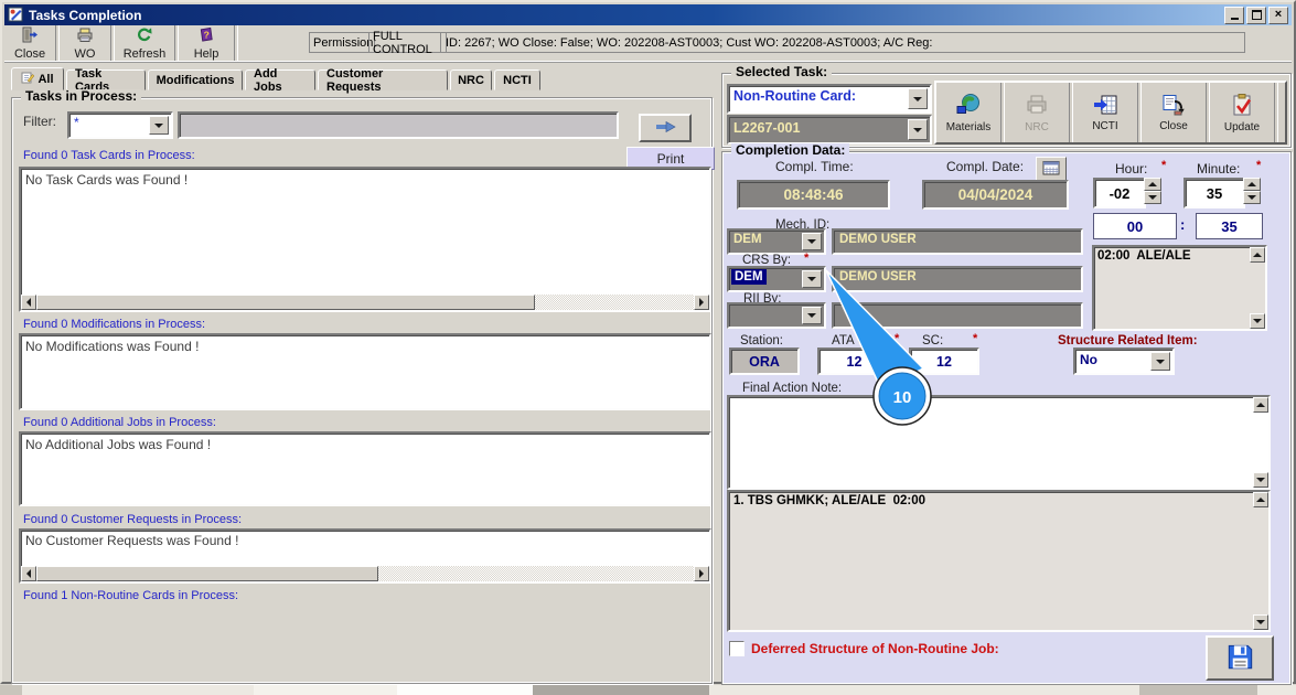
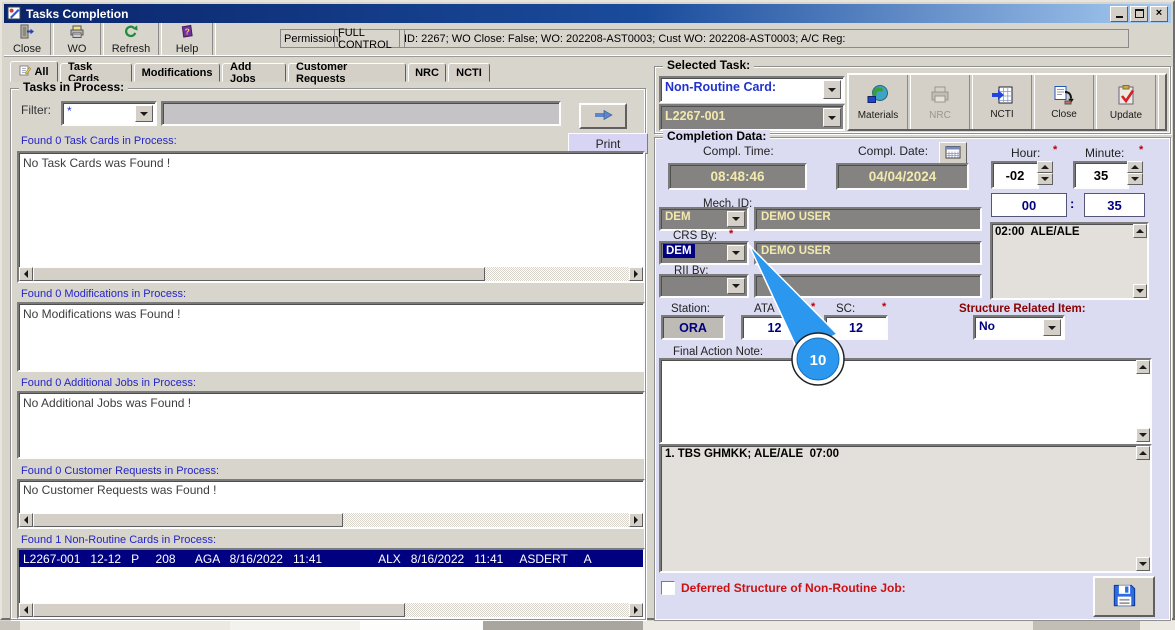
  Tasks Completion
  ×
  Close
  WO
  Refresh
  ?
  Help
  Permission:
  FULL CONTROL
  ID: 2267; WO Close: False; WO: 202208-AST0003; Cust WO: 202208-AST0003; A/C Reg:
  All
  Task Cards
  Modifications
  Add Jobs
  Customer Requests
  NRC
  NCTI
  Tasks in Process:
  Filter:
  *
  Found 0 Task Cards in Process:
  Print
  No Task Cards was Found !
  Found 0 Modifications in Process:
  No Modifications was Found !
  Found 0 Additional Jobs in Process:
  No Additional Jobs was Found !
  Found 0 Customer Requests in Process:
  No Customer Requests was Found !
  Found 1 Non-Routine Cards in Process:
+ L2267-001 12-12 P 208 AGA 8/16/2022 11:41 ALX 8/16/2022 11:41 ASDERT A
  Selected Task:
  Non-Routine Card:
  L2267-001
  Materials
  NRC
  NCTI
  Close
  Update
  Completion Data:
  Compl. Time:
  Compl. Date:
  08:48:46
  04/04/2024
  Hour:
  *
  Minute:
  *
  -02
  35
  00
  :
  35
  02:00 ALE/ALE
  Mech. ID:
  DEM
  DEMO USER
  CRS By:
  *
  DEM
  DEMO USER
  RII By:
  Station:
  ORA
  *
  12
  SC:
  *
  12
  Structure Related Item:
  No
  Final Action Note:
- 1. TBS GHMKK; ALE/ALE 02:00
+ 1. TBS GHMKK; ALE/ALE 07:00
  Deferred Structure of Non-Routine Job:
  10
